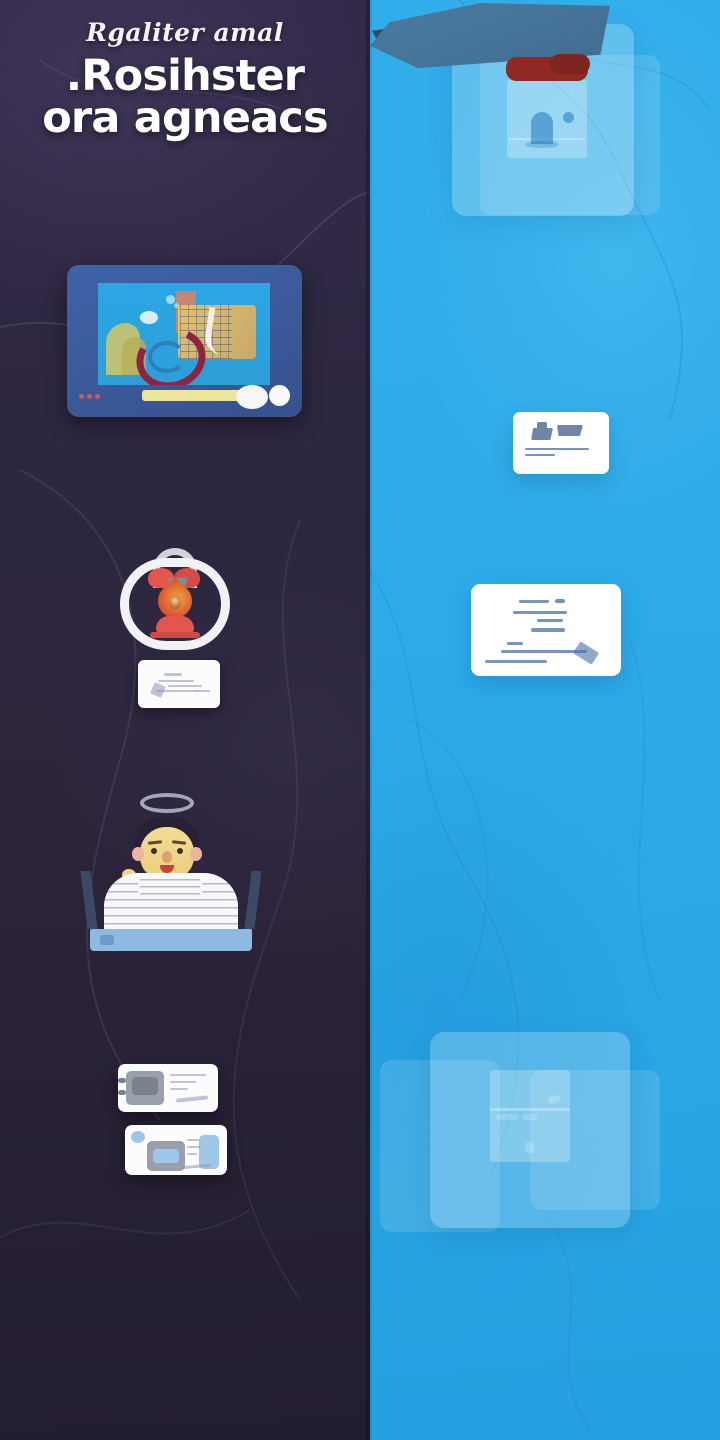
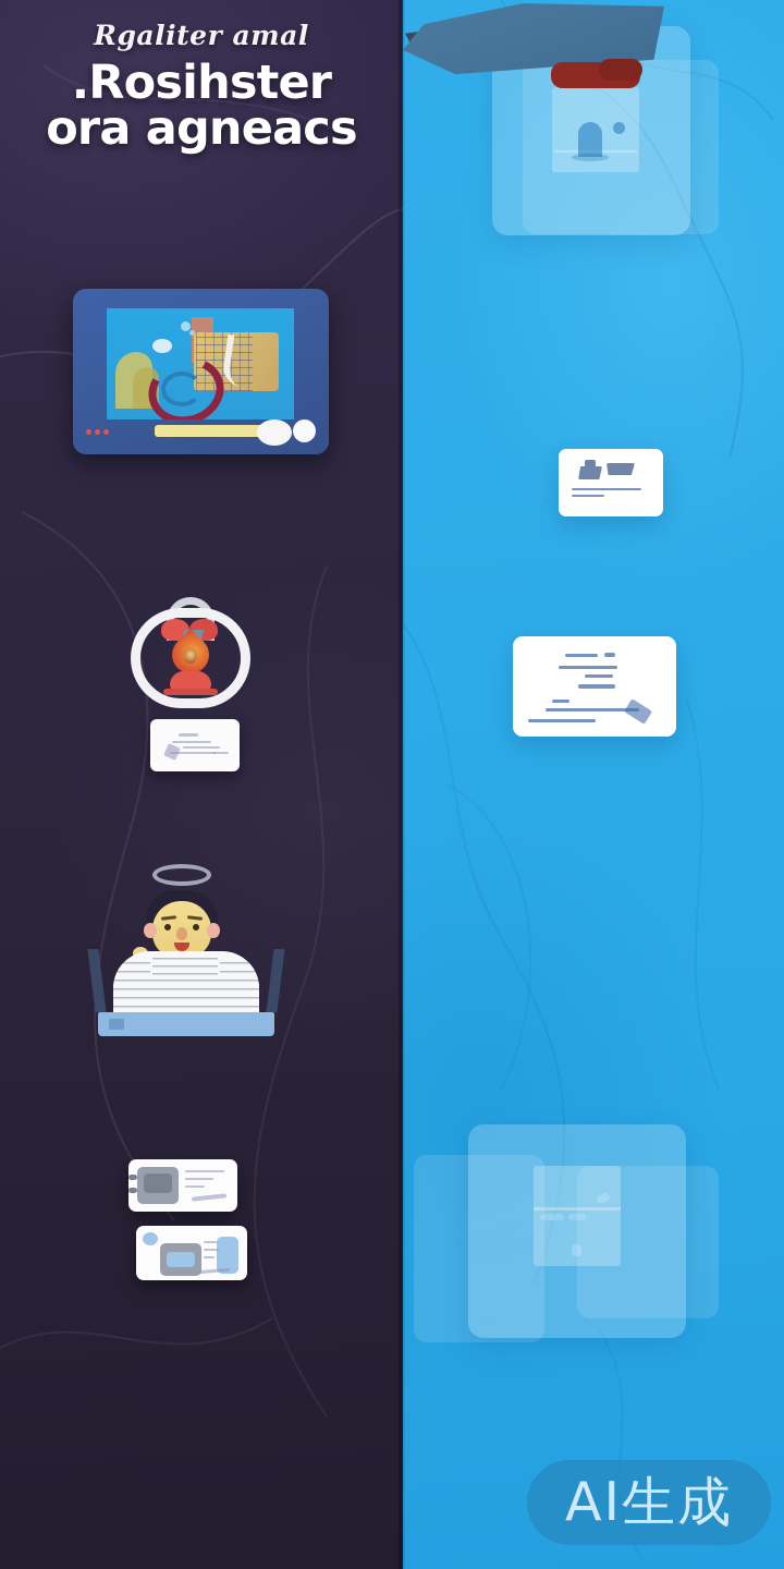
  Rgaliter amal
  .Rosihster
  ora agneacs
+ AI生成
